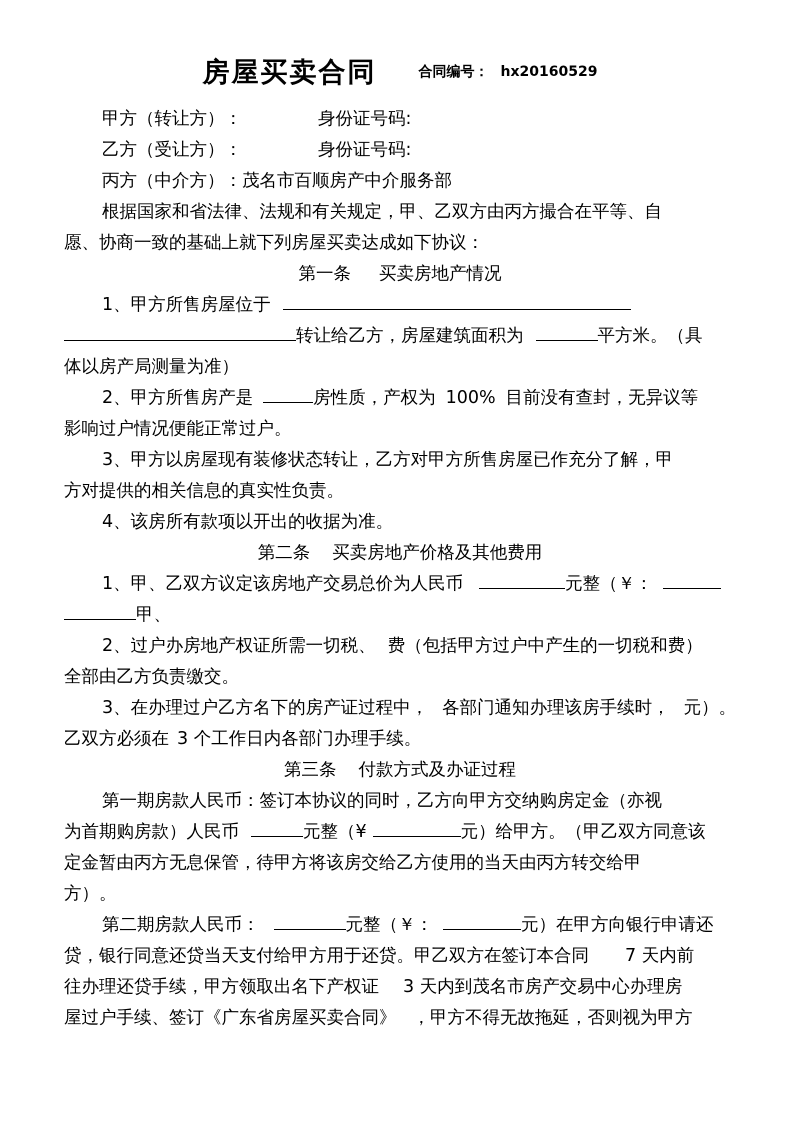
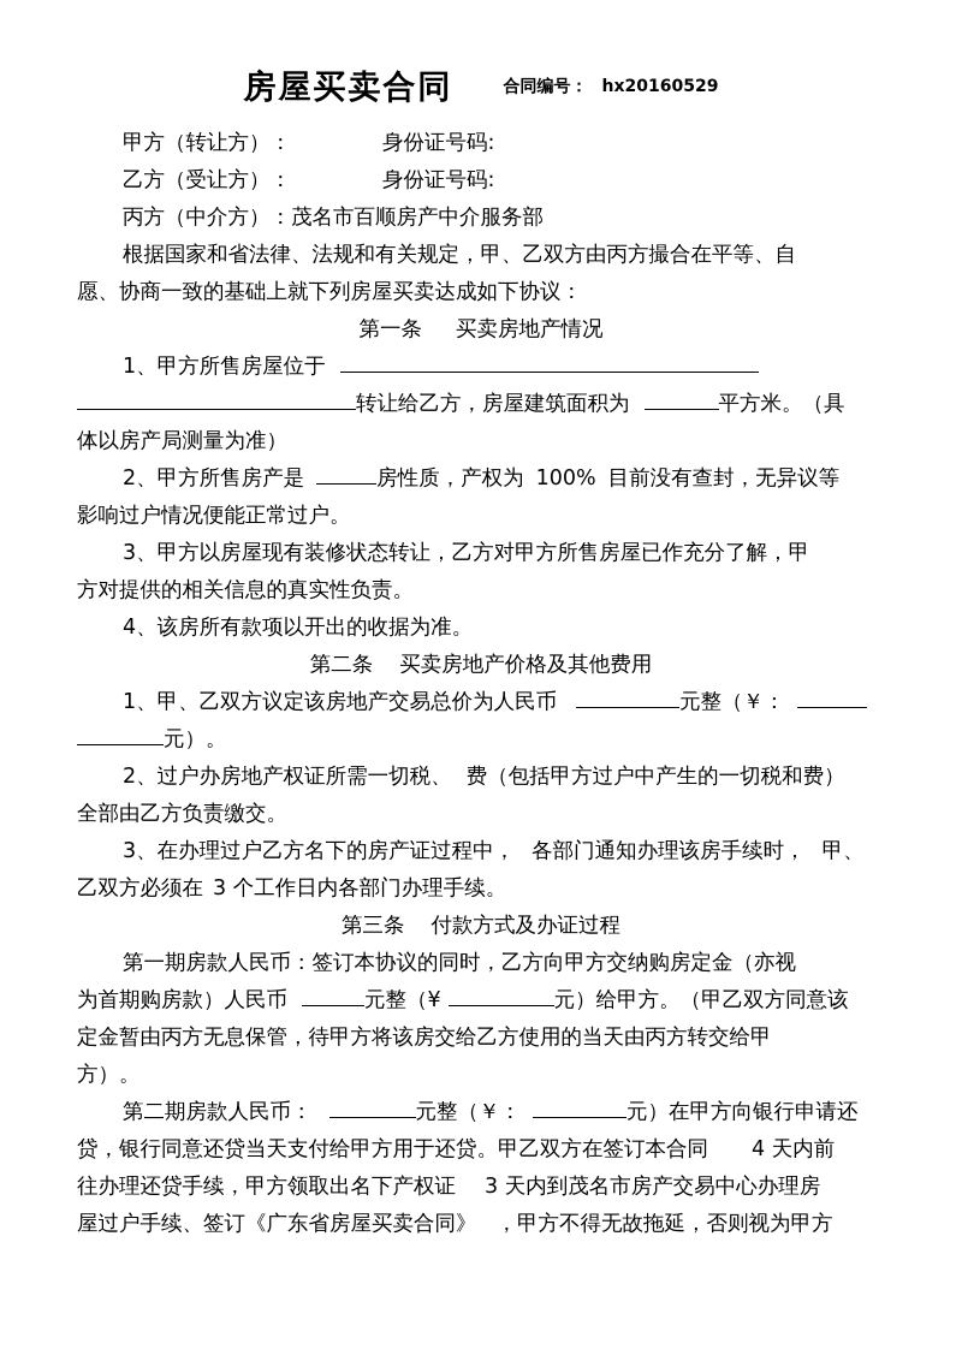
  房屋买卖合同
  合同编号：
  hx20160529
  甲方（转让方）： 身份证号码:
  乙方（受让方）： 身份证号码:
  丙方（中介方）：茂名市百顺房产中介服务部
  根据国家和省法律、法规和有关规定，甲、乙双方由丙方撮合在平等、自
  愿、协商一致的基础上就下列房屋买卖达成如下协议：
  第一条 买卖房地产情况
  1、甲方所售房屋位于
  转让给乙方，房屋建筑面积为 平方米。（具
  体以房产局测量为准）
  2、甲方所售房产是 房性质，产权为 100% 目前没有查封，无异议等
  影响过户情况便能正常过户。
  3、甲方以房屋现有装修状态转让，乙方对甲方所售房屋已作充分了解，甲
  方对提供的相关信息的真实性负责。
  4、该房所有款项以开出的收据为准。
  第二条 买卖房地产价格及其他费用
  1、甲、乙双方议定该房地产交易总价为人民币 元整（￥：
- 甲、
+ 元）。
  2、过户办房地产权证所需一切税、 费（包括甲方过户中产生的一切税和费）
  全部由乙方负责缴交。
- 3、在办理过户乙方名下的房产证过程中， 各部门通知办理该房手续时， 元）。
+ 3、在办理过户乙方名下的房产证过程中， 各部门通知办理该房手续时， 甲、
  乙双方必须在 3 个工作日内各部门办理手续。
  第三条 付款方式及办证过程
  第一期房款人民币：签订本协议的同时，乙方向甲方交纳购房定金（亦视
  为首期购房款）人民币 元整（¥ 元）给甲方。（甲乙双方同意该
  定金暂由丙方无息保管，待甲方将该房交给乙方使用的当天由丙方转交给甲
  方）。
  第二期房款人民币： 元整（￥： 元）在甲方向银行申请还
- 贷，银行同意还贷当天支付给甲方用于还贷。甲乙双方在签订本合同 7 天内前
+ 贷，银行同意还贷当天支付给甲方用于还贷。甲乙双方在签订本合同 4 天内前
  往办理还贷手续，甲方领取出名下产权证 3 天内到茂名市房产交易中心办理房
  屋过户手续、签订《广东省房屋买卖合同》 ，甲方不得无故拖延，否则视为甲方
